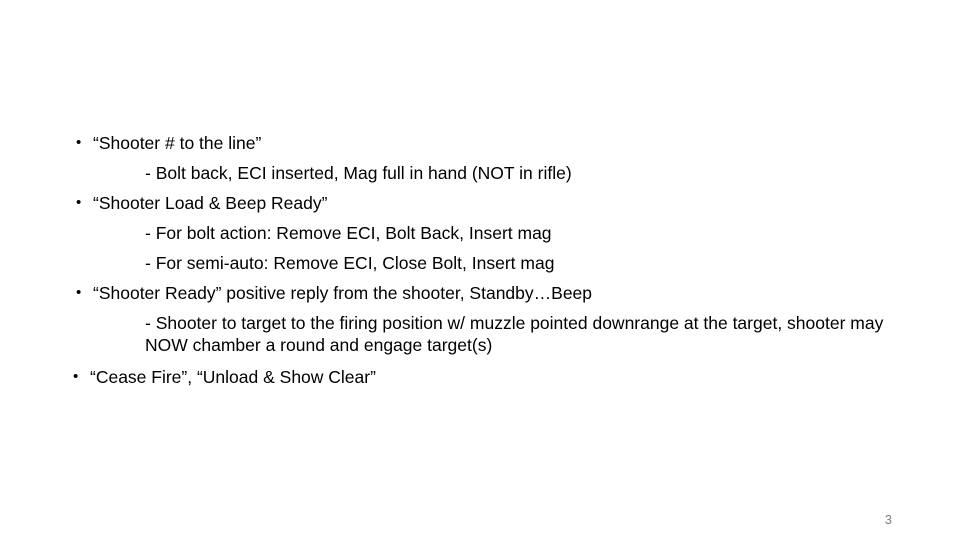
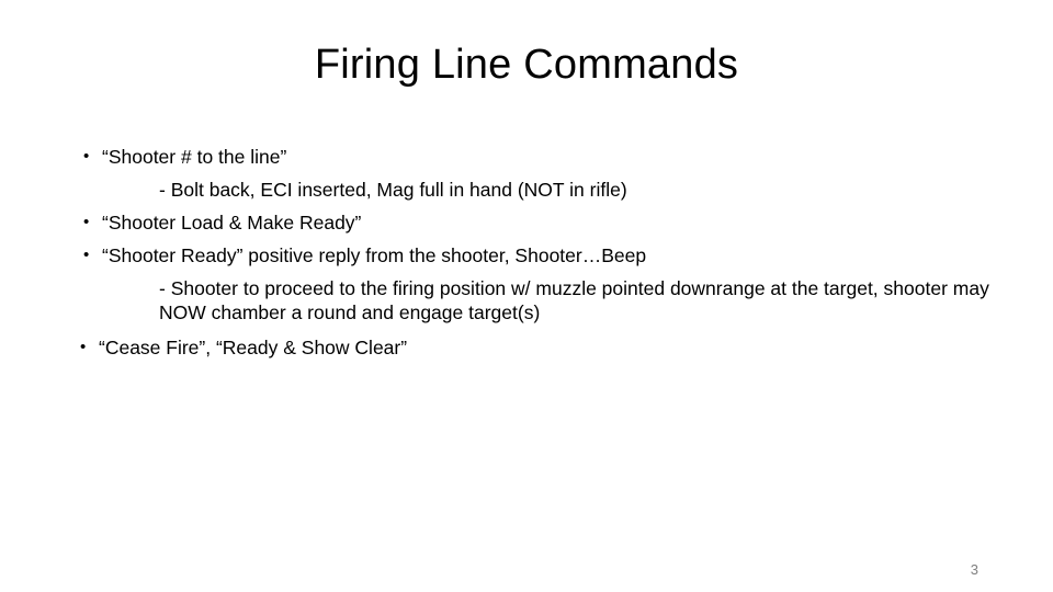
+ Firing Line Commands
  •
  “Shooter # to the line”
  - Bolt back, ECI inserted, Mag full in hand (NOT in rifle)
  •
- “Shooter Load & Beep Ready”
+ “Shooter Load & Make Ready”
- - For bolt action: Remove ECI, Bolt Back, Insert mag
- - For semi-auto: Remove ECI, Close Bolt, Insert mag
  •
- “Shooter Ready” positive reply from the shooter, Standby…Beep
+ “Shooter Ready” positive reply from the shooter, Shooter…Beep
- - Shooter to target to the firing position w/ muzzle pointed downrange at the target, shooter may NOW chamber a round and engage target(s)
+ - Shooter to proceed to the firing position w/ muzzle pointed downrange at the target, shooter may NOW chamber a round and engage target(s)
  •
- “Cease Fire”, “Unload & Show Clear”
+ “Cease Fire”, “Ready & Show Clear”
  3
